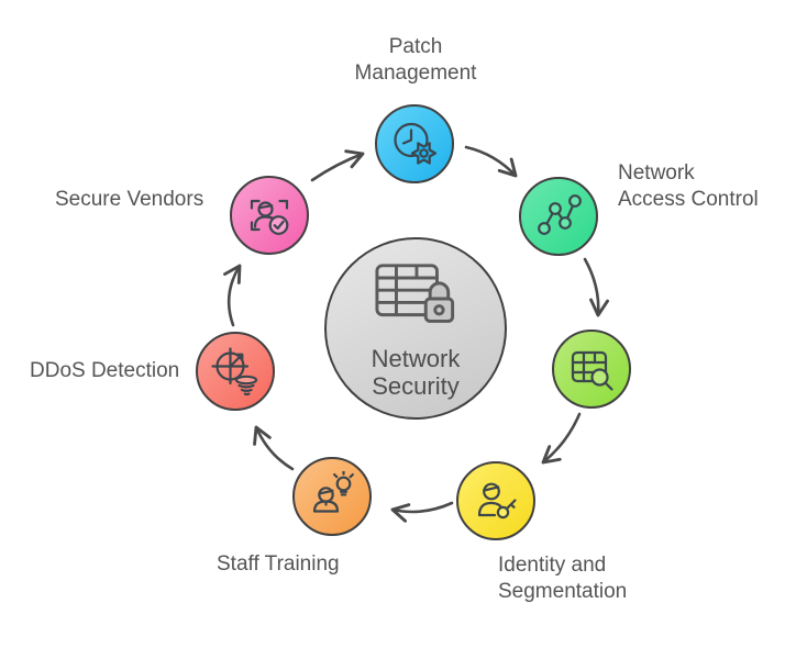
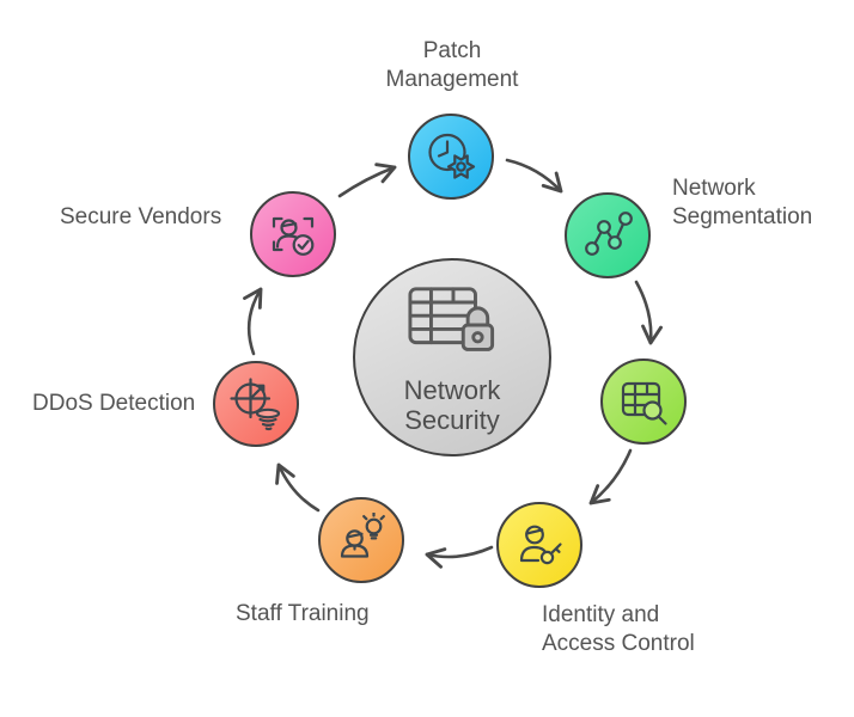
  Network
  Security
  Patch
  Management
  Network
- Access Control
+ Segmentation
  Identity and
- Segmentation
+ Access Control
  Staff Training
  DDoS Detection
  Secure Vendors
